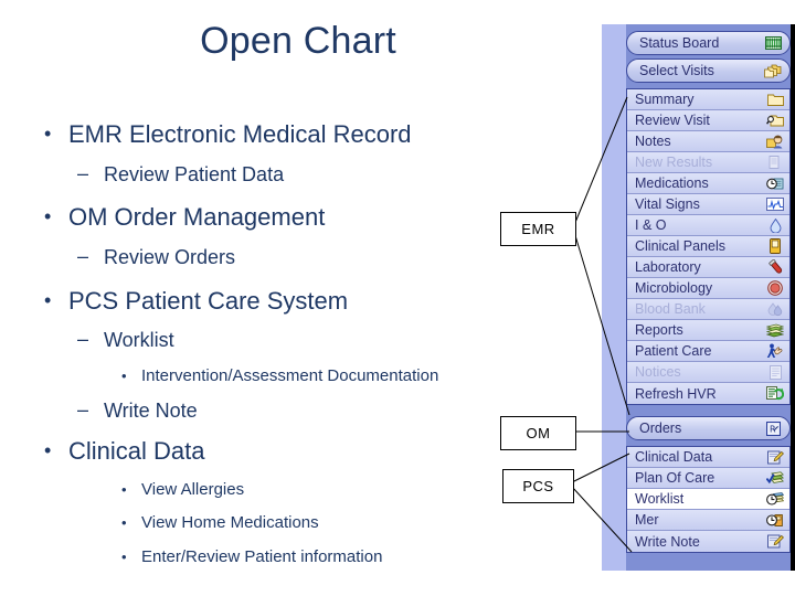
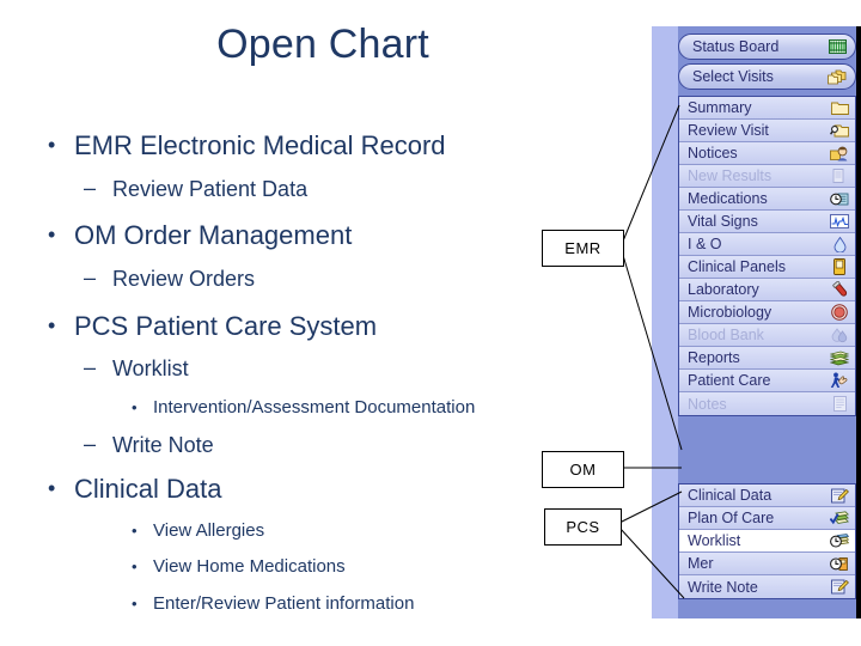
  Open Chart
  •
  EMR Electronic Medical Record
  –
  Review Patient Data
  •
  OM Order Management
  –
  Review Orders
  •
  PCS Patient Care System
  –
  Worklist
  •
  Intervention/Assessment Documentation
  –
  Write Note
  •
  Clinical Data
  •
  View Allergies
  •
  View Home Medications
  •
  Enter/Review Patient information
  EMR
  OM
  PCS
  Status Board
  Select Visits
  Summary
  Review Visit
- Notes
+ Notices
  New Results
  Medications
  Vital Signs
  I & O
  Clinical Panels
  Laboratory
  Microbiology
  Blood Bank
  Reports
  Patient Care
- Notices
+ Notes
- Refresh HVR
- Orders
- R
  Clinical Data
  Plan Of Care
  Worklist
  Mer
  Write Note
